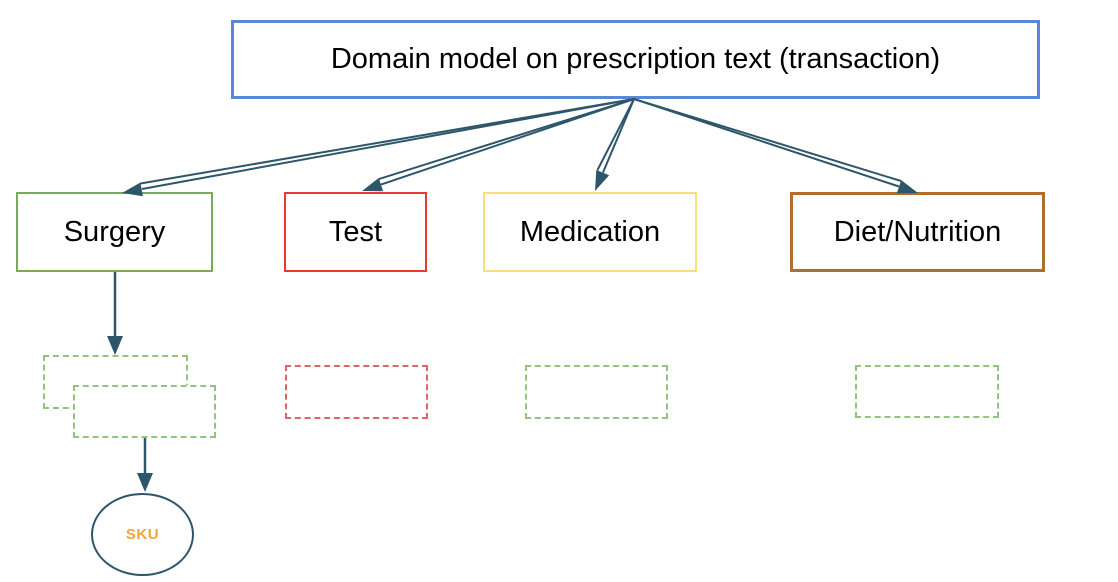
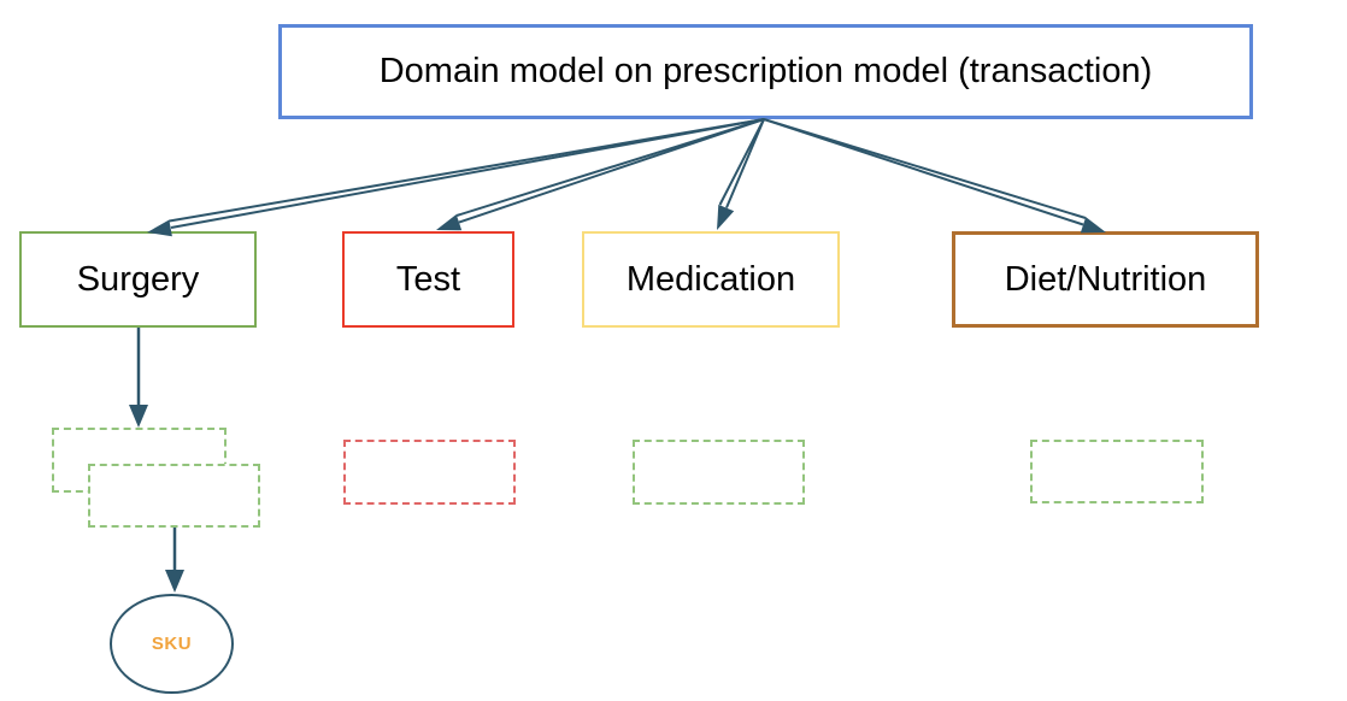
- Domain model on prescription text (transaction)
+ Domain model on prescription model (transaction)
  Surgery
  Test
  Medication
  Diet/Nutrition
  SKU
